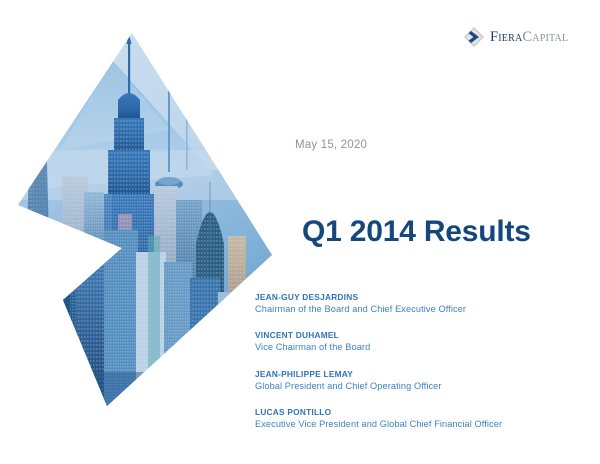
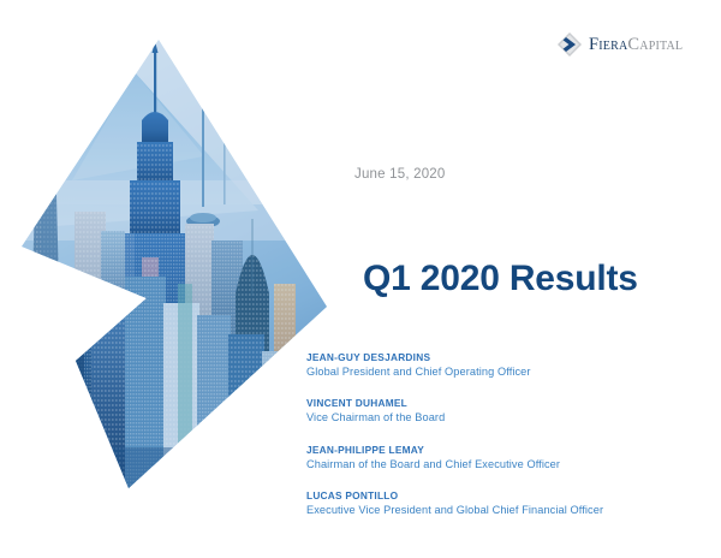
  FieraCapital
- May 15, 2020
+ June 15, 2020
- Q1 2014 Results
+ Q1 2020 Results
  JEAN-GUY DESJARDINS
- Chairman of the Board and Chief Executive Officer
+ Global President and Chief Operating Officer
  VINCENT DUHAMEL
  Vice Chairman of the Board
  JEAN-PHILIPPE LEMAY
- Global President and Chief Operating Officer
+ Chairman of the Board and Chief Executive Officer
  LUCAS PONTILLO
  Executive Vice President and Global Chief Financial Officer
